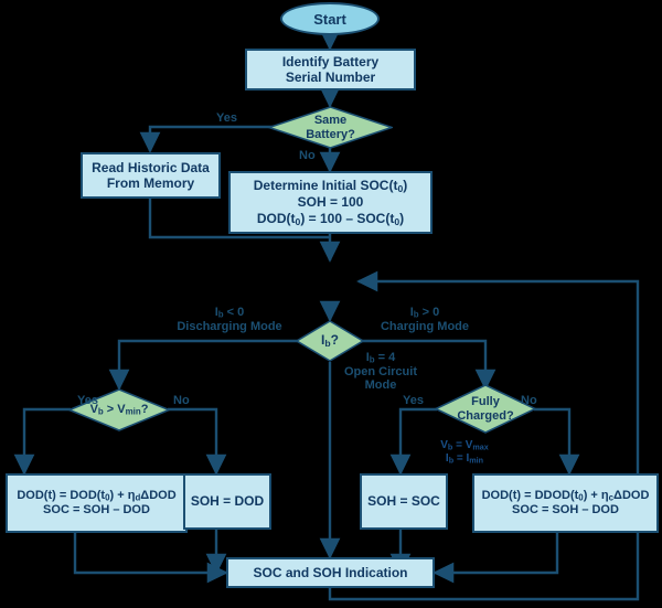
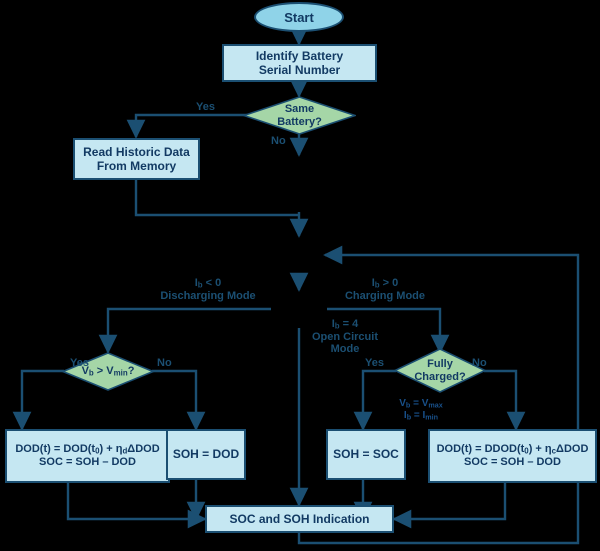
  Start
  Identify Battery
  Serial Number
  Same
  Battery?
  Yes
  No
  Read Historic Data
  From Memory
- Determine Initial SOC(t0)
- SOH = 100
- DOD(t0) = 100 – SOC(t0)
- Ib?
  Ib < 0
  Discharging Mode
  Ib > 0
  Charging Mode
  Ib = 4
  Open Circuit
  Mode
  Vb > Vmin?
  Yes
  No
  Fully
  Charged?
  Yes
  No
  Vb = Vmax
  Ib = Imin
  DOD(t) = DOD(t0) + ηdΔDOD
  SOC = SOH – DOD
  SOH = DOD
  SOH = SOC
  DOD(t) = DDOD(t0) + ηcΔDOD
  SOC = SOH – DOD
  SOC and SOH Indication
